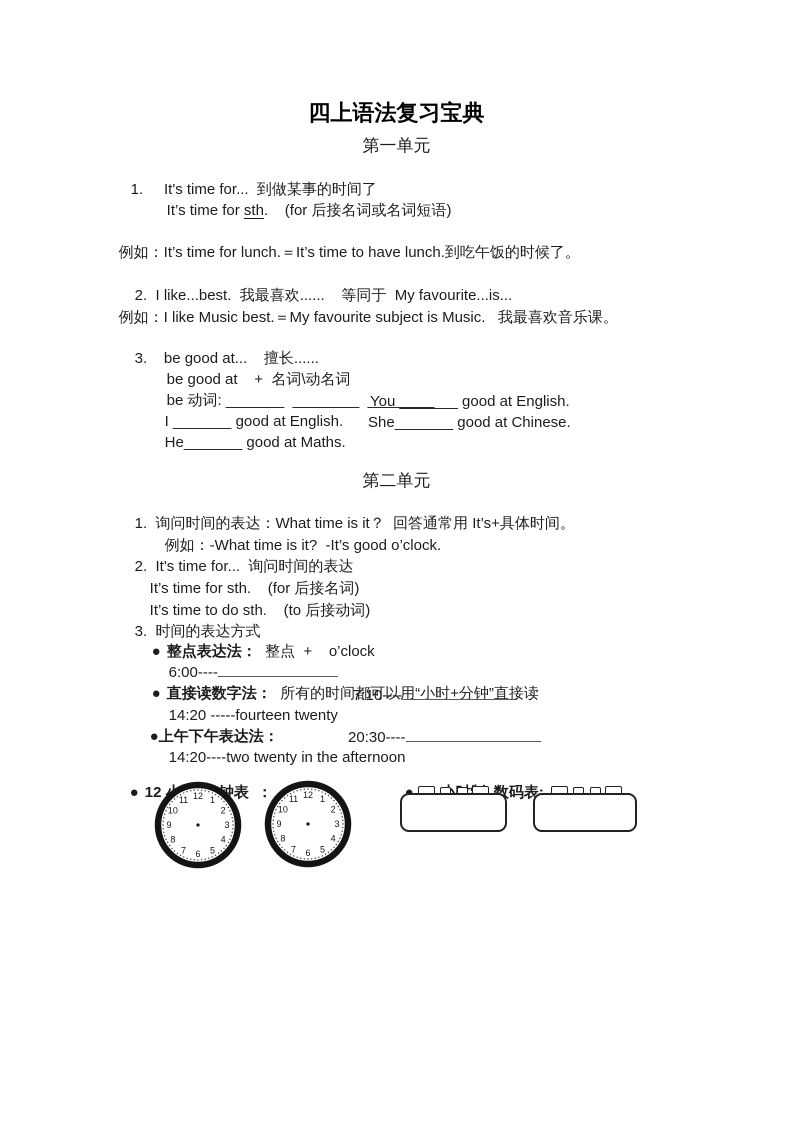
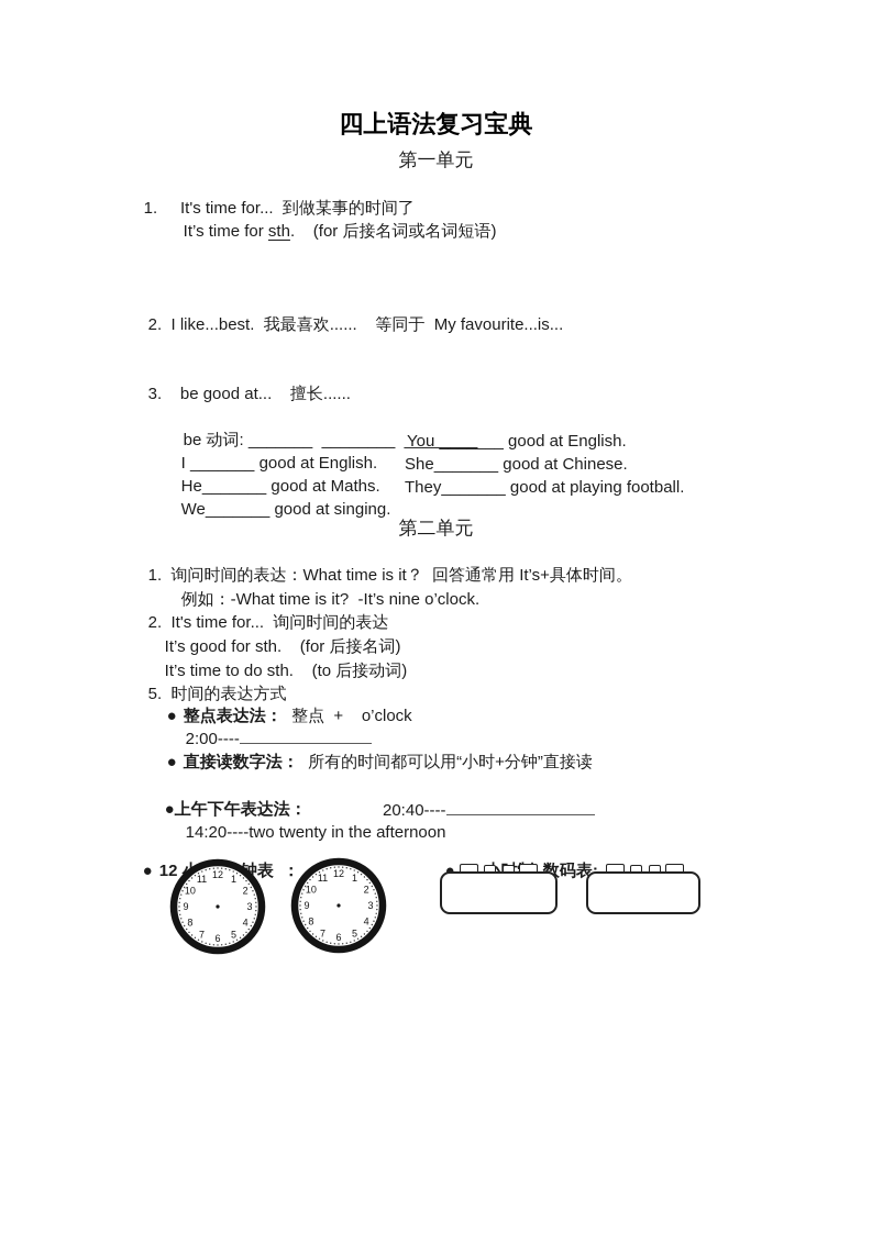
  四上语法复习宝典
  第一单元
  1. It's time for... 到做某事的时间了
  It’s time for sth. (for 后接名词或名词短语)
- 例如：It’s time for lunch.＝It’s time to have lunch.到吃午饭的时候了。
  2. I like...best. 我最喜欢...... 等同于 My favourite...is...
- 例如：I like Music best.＝My favourite subject is Music. 我最喜欢音乐课。
  3. be good at... 擅长......
- be good at + 名词\动名词
  be 动词: _______ ________ ________
  I _______ good at English.
  You _______ good at English.
  He_______ good at Maths.
  She_______ good at Chinese.
+ We_______ good at singing.
+ They_______ good at playing football.
  第二单元
  1. 询问时间的表达：What time is it？ 回答通常用 It’s+具体时间。
- 例如：-What time is it? -It’s good o’clock.
+ 例如：-What time is it? -It’s nine o’clock.
  2. It's time for... 询问时间的表达
- It’s time for sth. (for 后接名词)
+ It’s good for sth. (for 后接名词)
  It’s time to do sth. (to 后接动词)
- 3. 时间的表达方式
+ 5. 时间的表达方式
  ● 整点表达法： 整点 + o’clock
- 6:00----
+ 2:00----
  ● 直接读数字法： 所有的时间都可以用“小时+分钟”直接读
- 14:20 -----fourteen twenty
- 7:10----
  ●上午下午表达法：
  14:20----two twenty in the afternoon
- 20:30----
+ 20:40----
  12
  1
  2
  3
  4
  5
  6
  7
  8
  9
  10
  11
  12
  1
  2
  3
  4
  5
  6
  7
  8
  9
  10
  11
